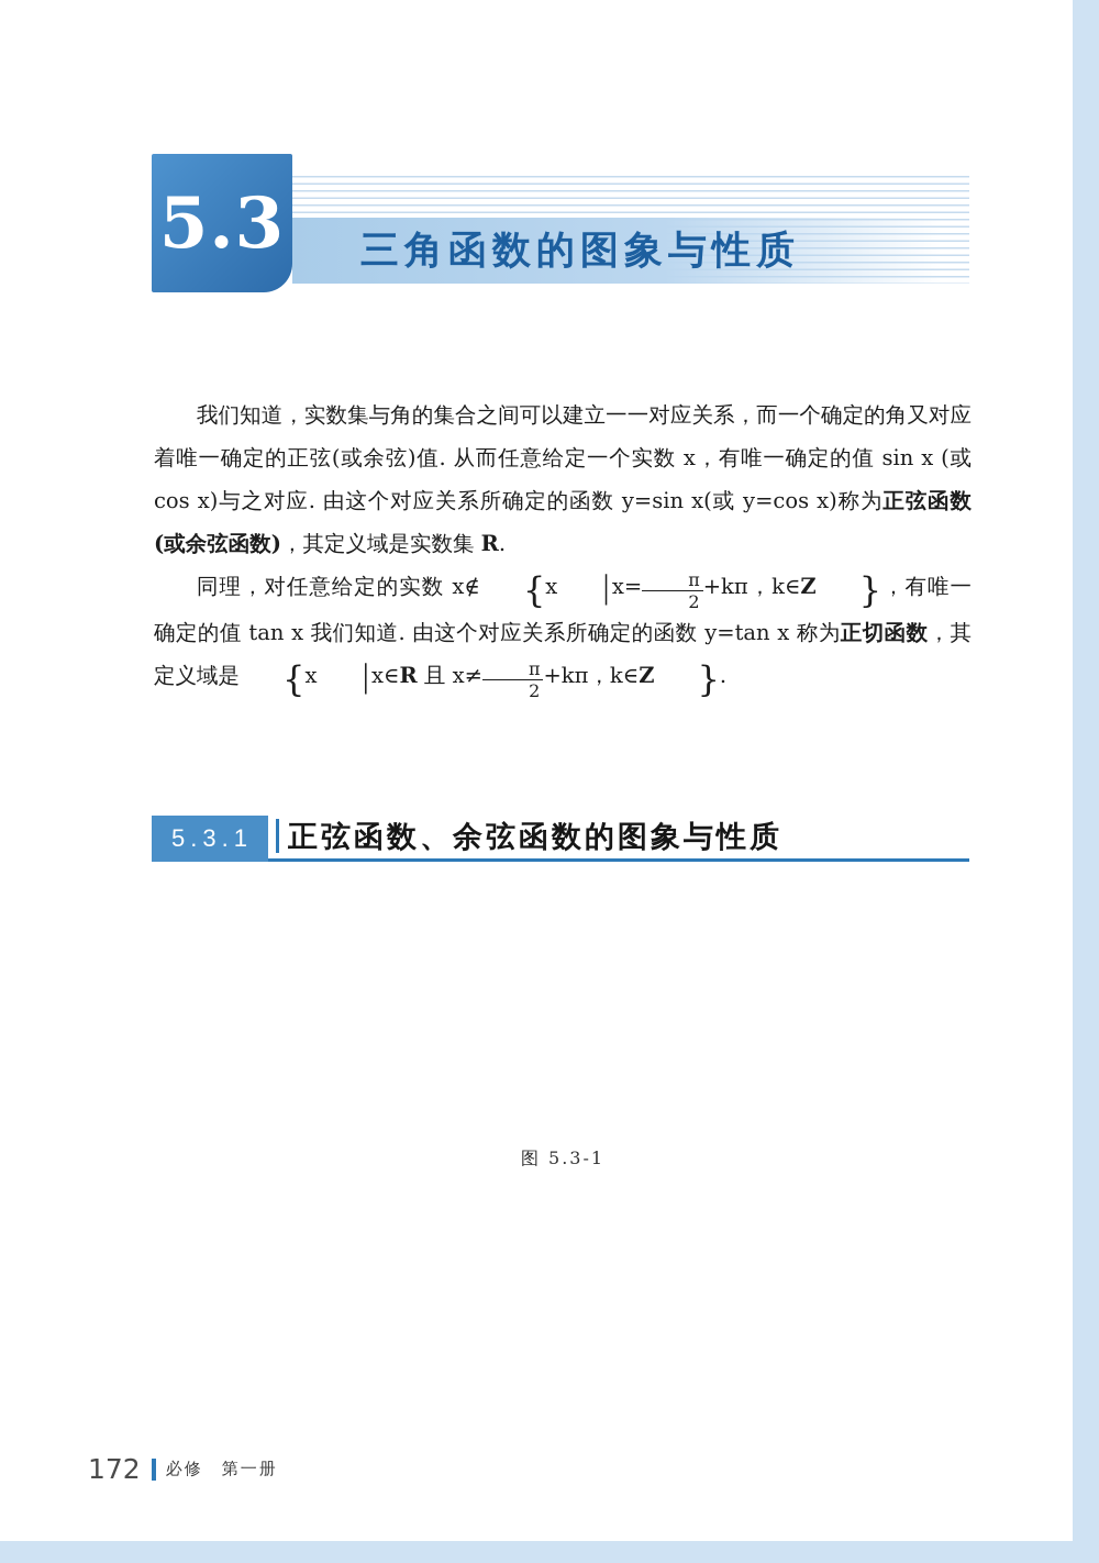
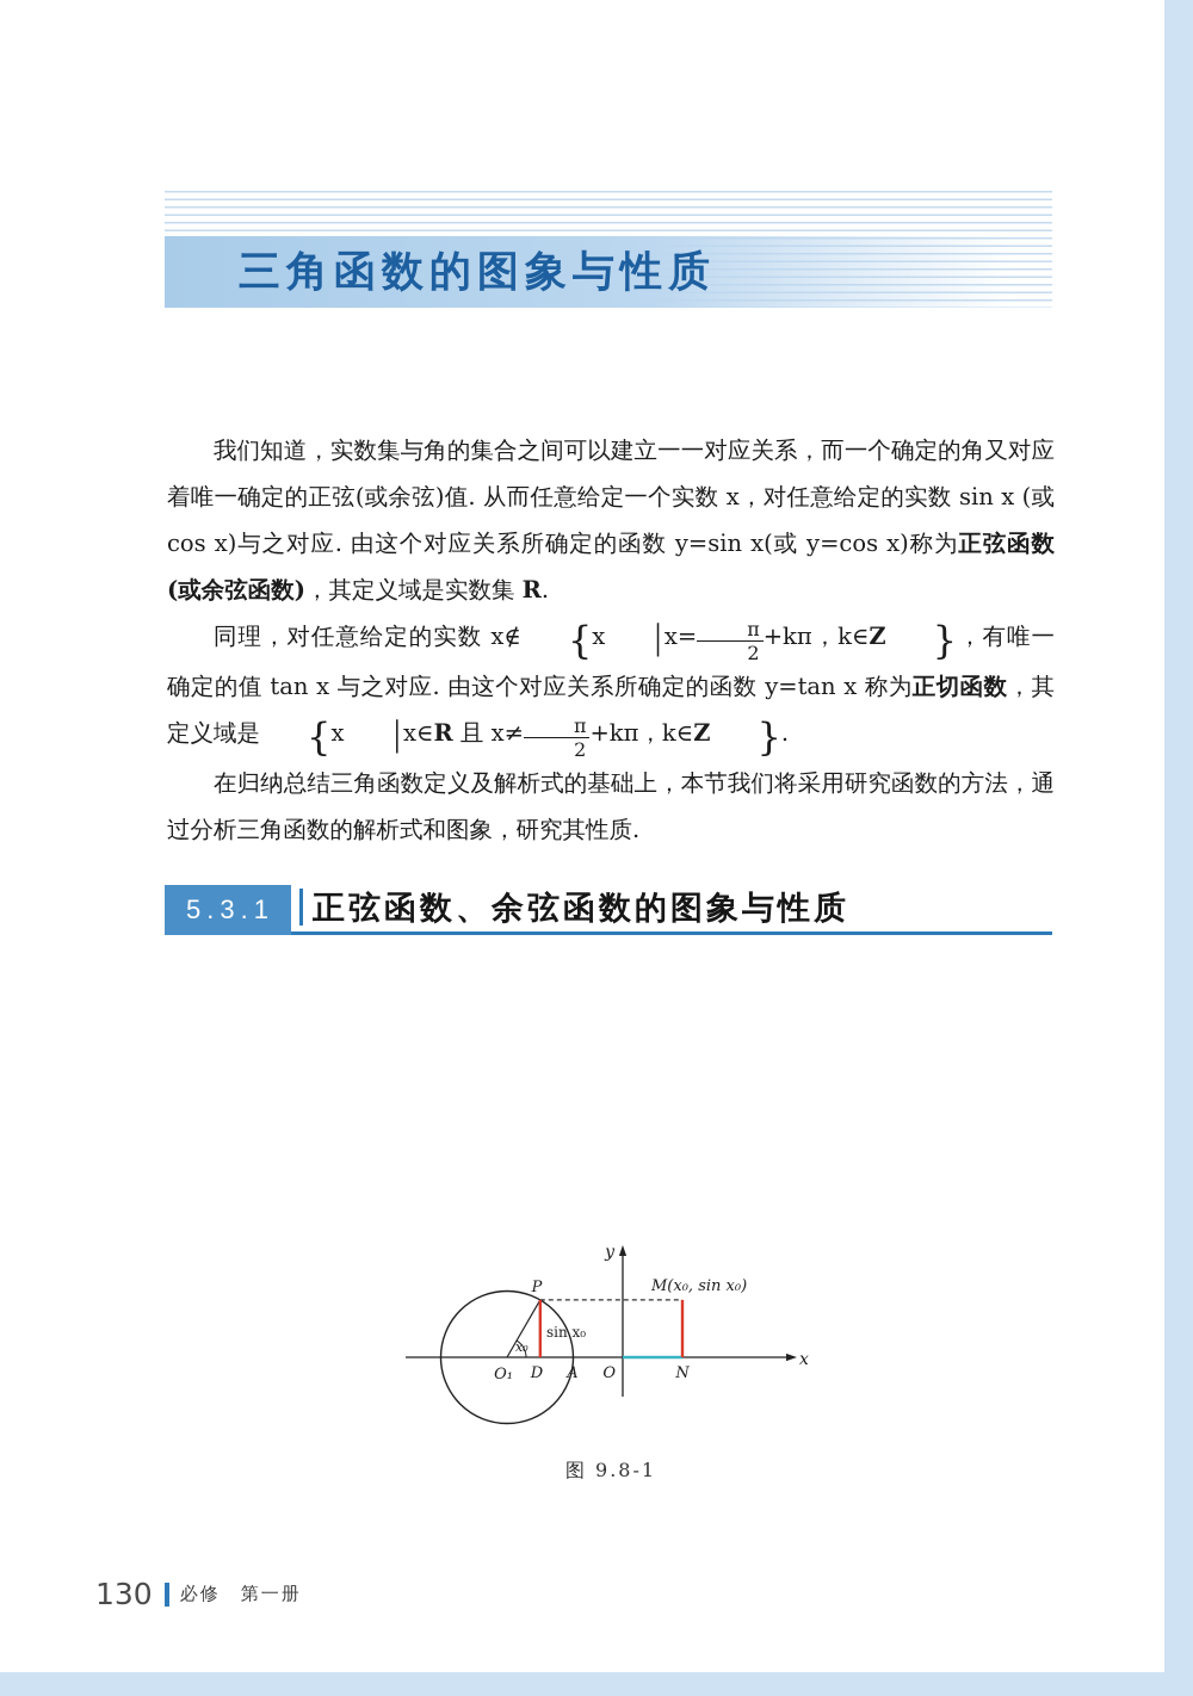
- 5.3
  三角函数的图象与性质
- 我们知道，实数集与角的集合之间可以建立一一对应关系，而一个确定的角又对应着唯一确定的正弦(或余弦)值. 从而任意给定一个实数 x，有唯一确定的值 sin x (或 cos x)与之对应. 由这个对应关系所确定的函数 y=sin x(或 y=cos x)称为正弦函数(或余弦函数)，其定义域是实数集 R.
+ 我们知道，实数集与角的集合之间可以建立一一对应关系，而一个确定的角又对应着唯一确定的正弦(或余弦)值. 从而任意给定一个实数 x，对任意给定的实数 sin x (或 cos x)与之对应. 由这个对应关系所确定的函数 y=sin x(或 y=cos x)称为正弦函数(或余弦函数)，其定义域是实数集 R.
  同理，对任意给定的实数 x∉ {x |x=
  π
  2
- +kπ，k∈Z }，有唯一确定的值 tan x 我们知道. 由这个对应关系所确定的函数 y=tan x 称为正切函数，其定义域是 {x |x∈R 且 x≠
+ +kπ，k∈Z }，有唯一确定的值 tan x 与之对应. 由这个对应关系所确定的函数 y=tan x 称为正切函数，其定义域是 {x |x∈R 且 x≠
  π
  2
  +kπ，k∈Z }.
+ 在归纳总结三角函数定义及解析式的基础上，本节我们将采用研究函数的方法，通过分析三角函数的解析式和图象，研究其性质.
  5.3.1
  正弦函数、余弦函数的图象与性质
+ y
+ x
+ O
+ O₁
+ P
+ D
+ A
+ N
+ M(x₀, sin x₀)
+ sin x₀
+ x₀
- 图 5.3-1
+ 图 9.8-1
- 172
+ 130
  必修 第一册
